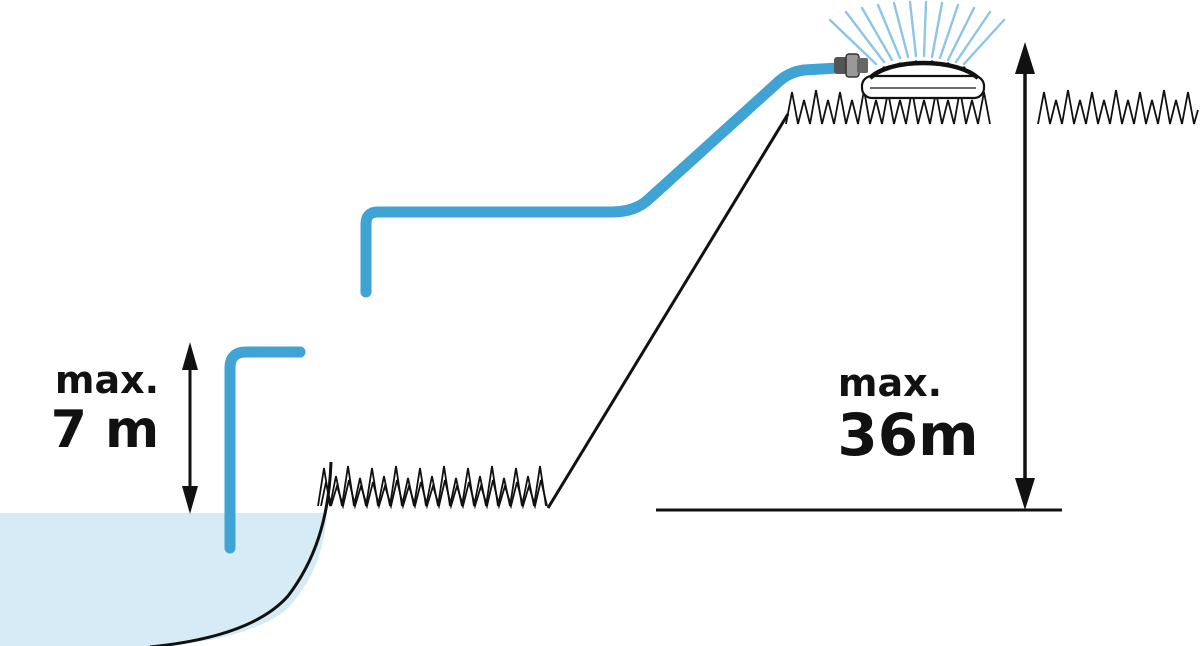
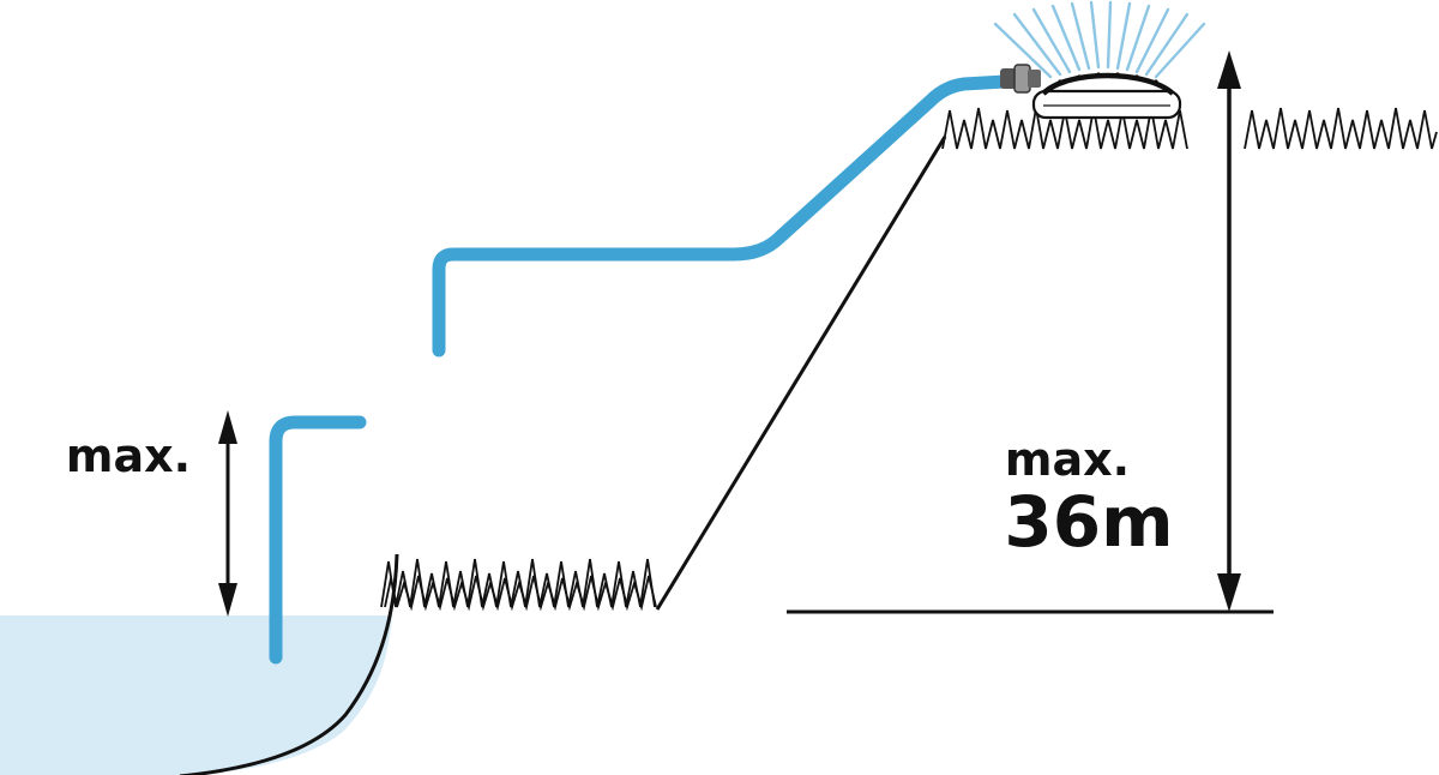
  max.
- 7 m
  max.
  36m
